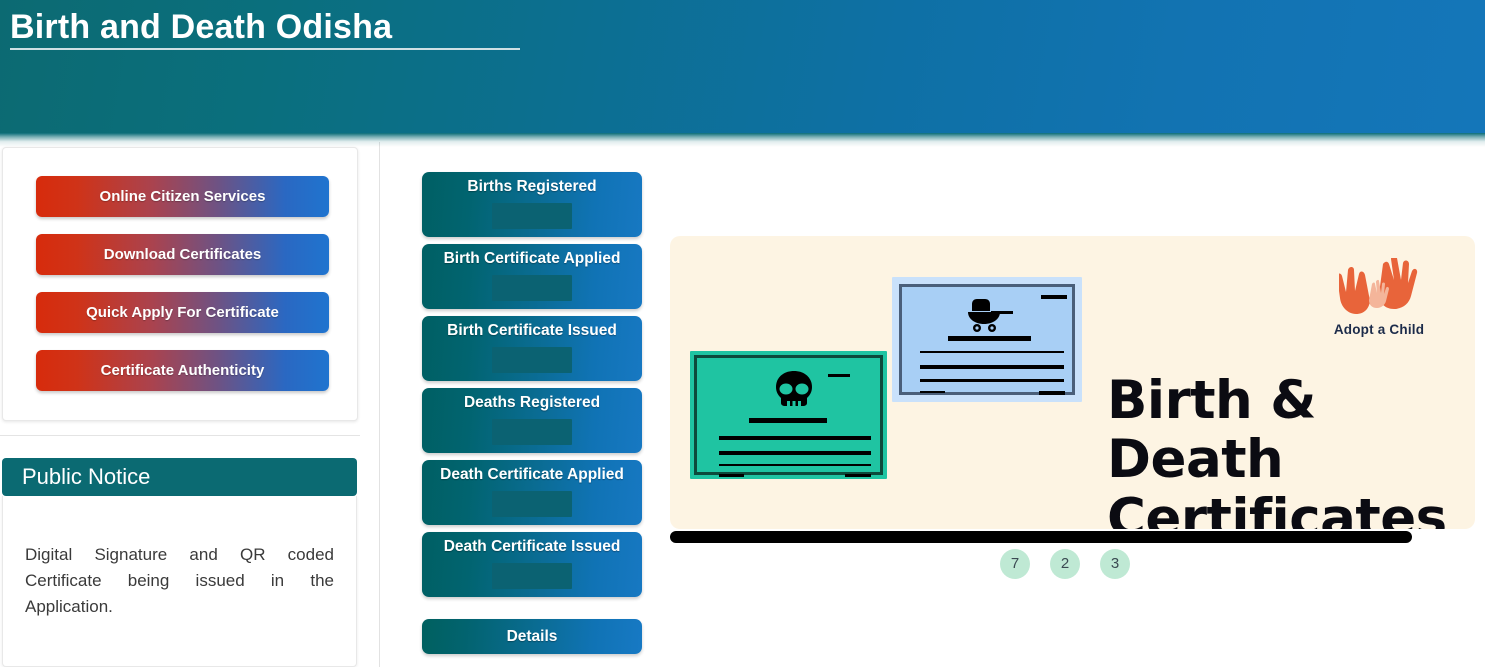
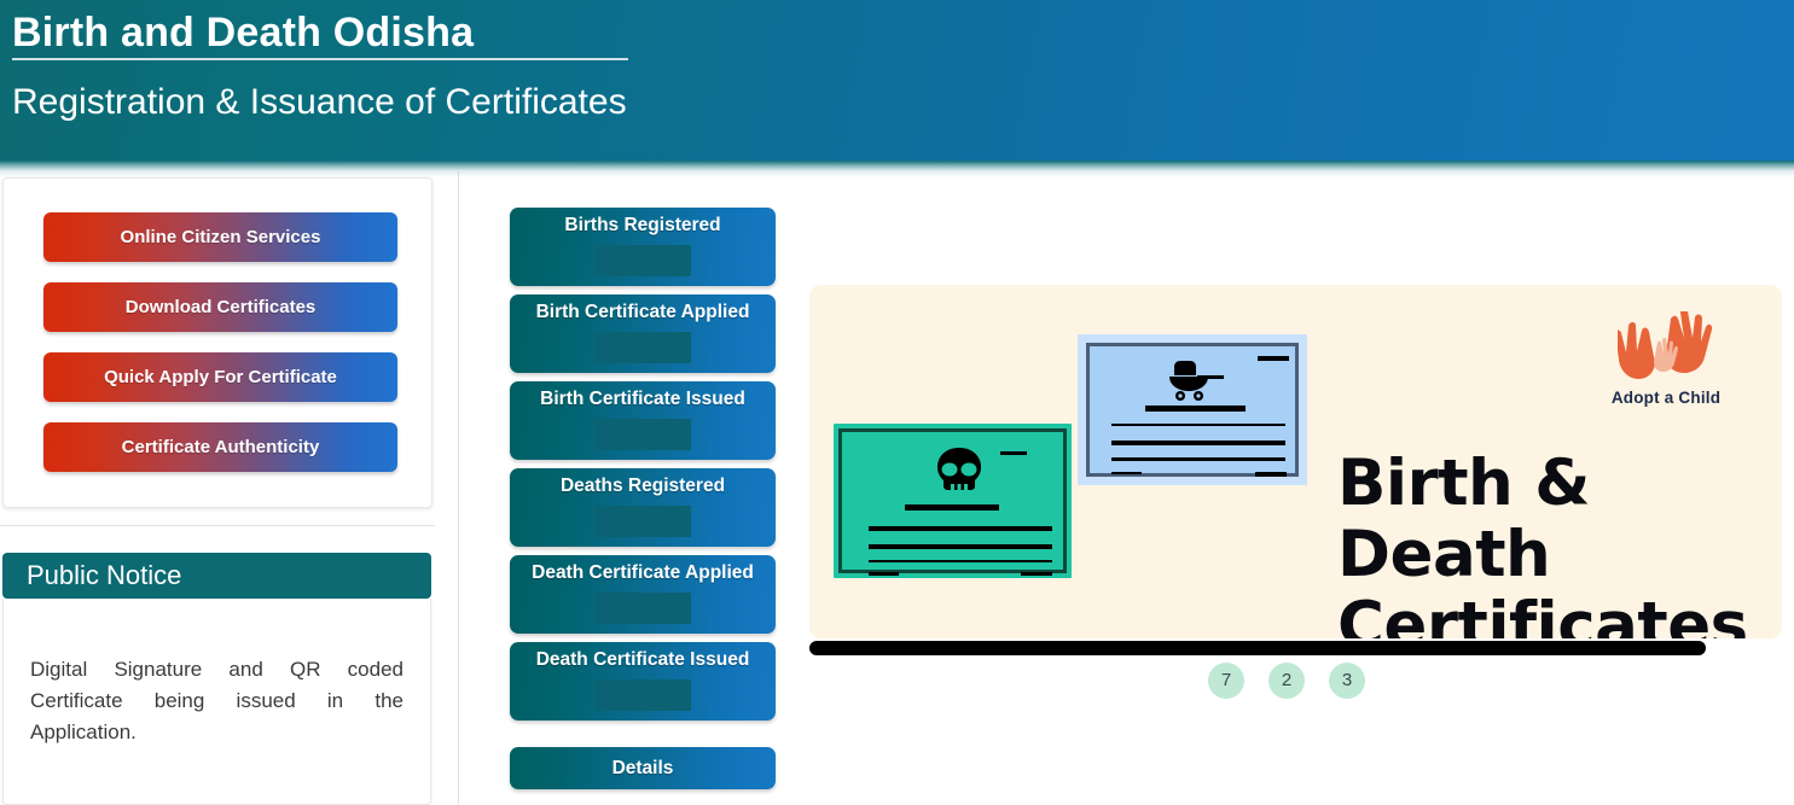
  Birth and Death Odisha
+ Registration & Issuance of Certificates
  Online Citizen Services
  Download Certificates
  Quick Apply For Certificate
  Certificate Authenticity
  Public Notice
  Digital Signature and QR coded Certificate being issued in the Application.
  Births Registered
  Birth Certificate Applied
  Birth Certificate Issued
  Deaths Registered
  Death Certificate Applied
  Death Certificate Issued
  Details
  Adopt a Child
  Birth & Death
  Certificates
  7
  2
  3
